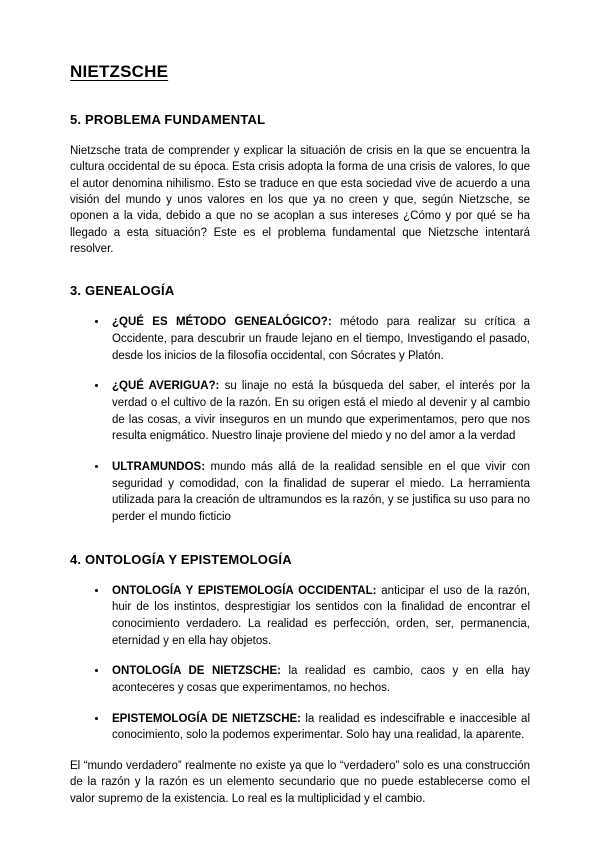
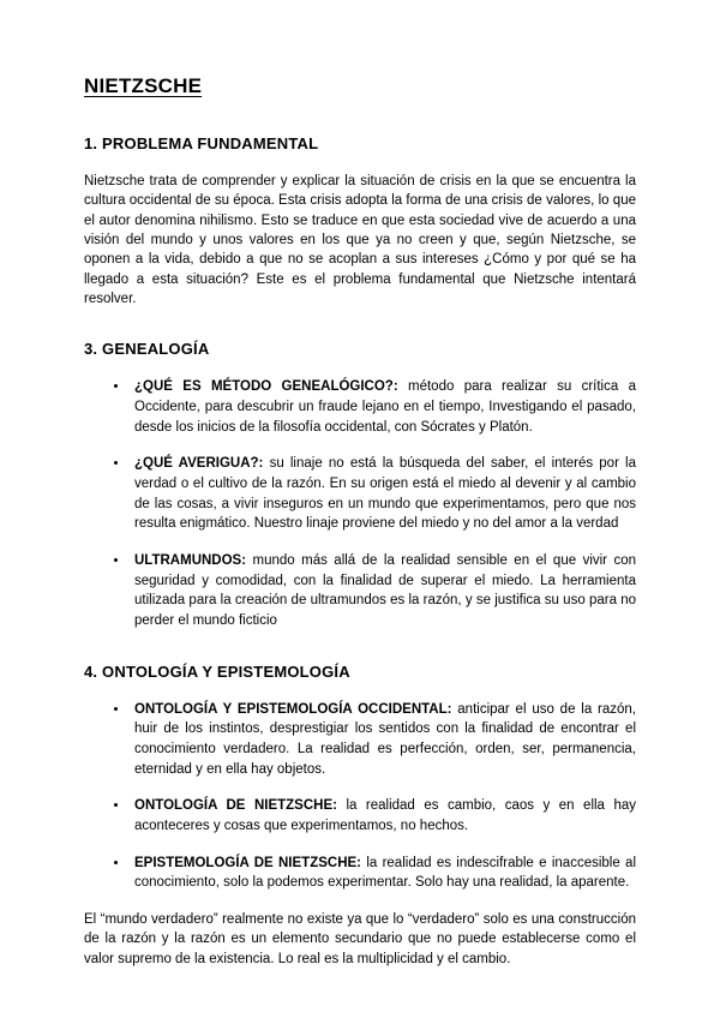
  NIETZSCHE
- 5. PROBLEMA FUNDAMENTAL
+ 1. PROBLEMA FUNDAMENTAL
  Nietzsche trata de comprender y explicar la situación de crisis en la que se encuentra la cultura occidental de su época. Esta crisis adopta la forma de una crisis de valores, lo que el autor denomina nihilismo. Esto se traduce en que esta sociedad vive de acuerdo a una visión del mundo y unos valores en los que ya no creen y que, según Nietzsche, se oponen a la vida, debido a que no se acoplan a sus intereses ¿Cómo y por qué se ha llegado a esta situación? Este es el problema fundamental que Nietzsche intentará resolver.
  3. GENEALOGÍA
  ¿QUÉ ES MÉTODO GENEALÓGICO?: método para realizar su crítica a Occidente, para descubrir un fraude lejano en el tiempo, Investigando el pasado, desde los inicios de la filosofía occidental, con Sócrates y Platón.
  ¿QUÉ AVERIGUA?: su linaje no está la búsqueda del saber, el interés por la verdad o el cultivo de la razón. En su origen está el miedo al devenir y al cambio de las cosas, a vivir inseguros en un mundo que experimentamos, pero que nos resulta enigmático. Nuestro linaje proviene del miedo y no del amor a la verdad
  ULTRAMUNDOS: mundo más allá de la realidad sensible en el que vivir con seguridad y comodidad, con la finalidad de superar el miedo. La herramienta utilizada para la creación de ultramundos es la razón, y se justifica su uso para no perder el mundo ficticio
  4. ONTOLOGÍA Y EPISTEMOLOGÍA
  ONTOLOGÍA Y EPISTEMOLOGÍA OCCIDENTAL: anticipar el uso de la razón, huir de los instintos, desprestigiar los sentidos con la finalidad de encontrar el conocimiento verdadero. La realidad es perfección, orden, ser, permanencia, eternidad y en ella hay objetos.
  ONTOLOGÍA DE NIETZSCHE: la realidad es cambio, caos y en ella hay aconteceres y cosas que experimentamos, no hechos.
  EPISTEMOLOGÍA DE NIETZSCHE: la realidad es indescifrable e inaccesible al conocimiento, solo la podemos experimentar. Solo hay una realidad, la aparente.
  El “mundo verdadero” realmente no existe ya que lo “verdadero” solo es una construcción de la razón y la razón es un elemento secundario que no puede establecerse como el valor supremo de la existencia. Lo real es la multiplicidad y el cambio.
